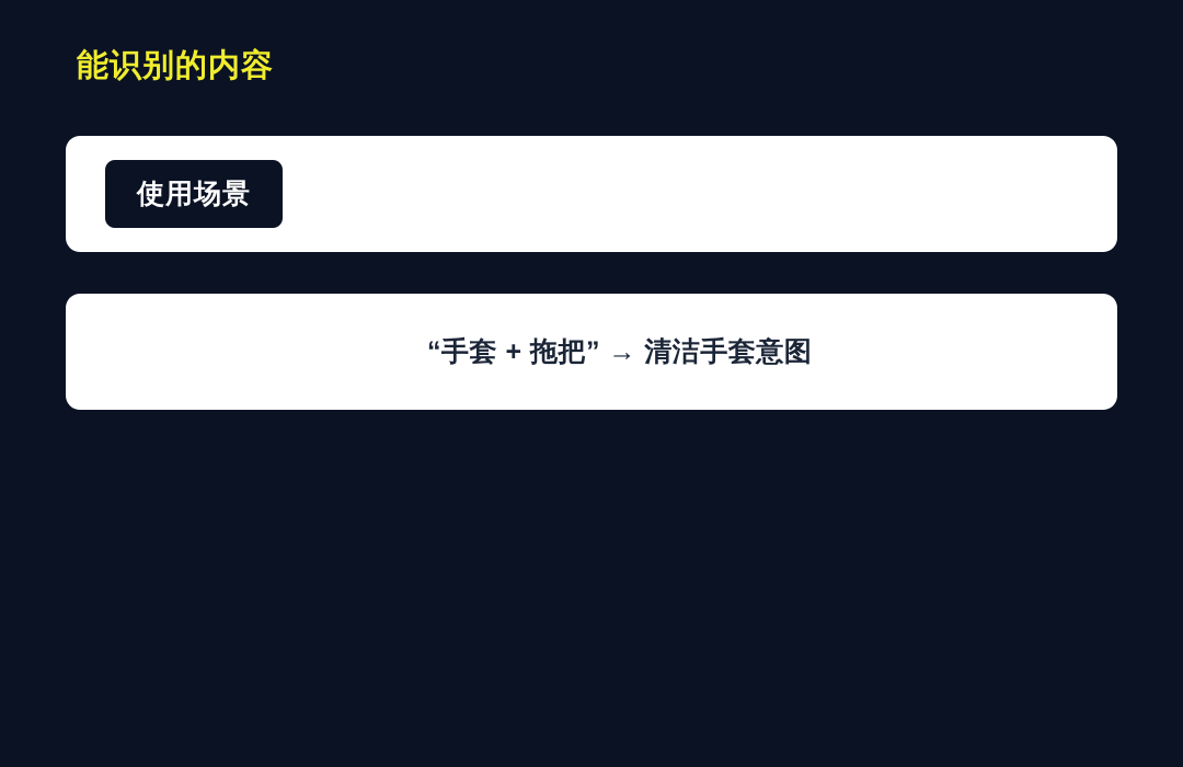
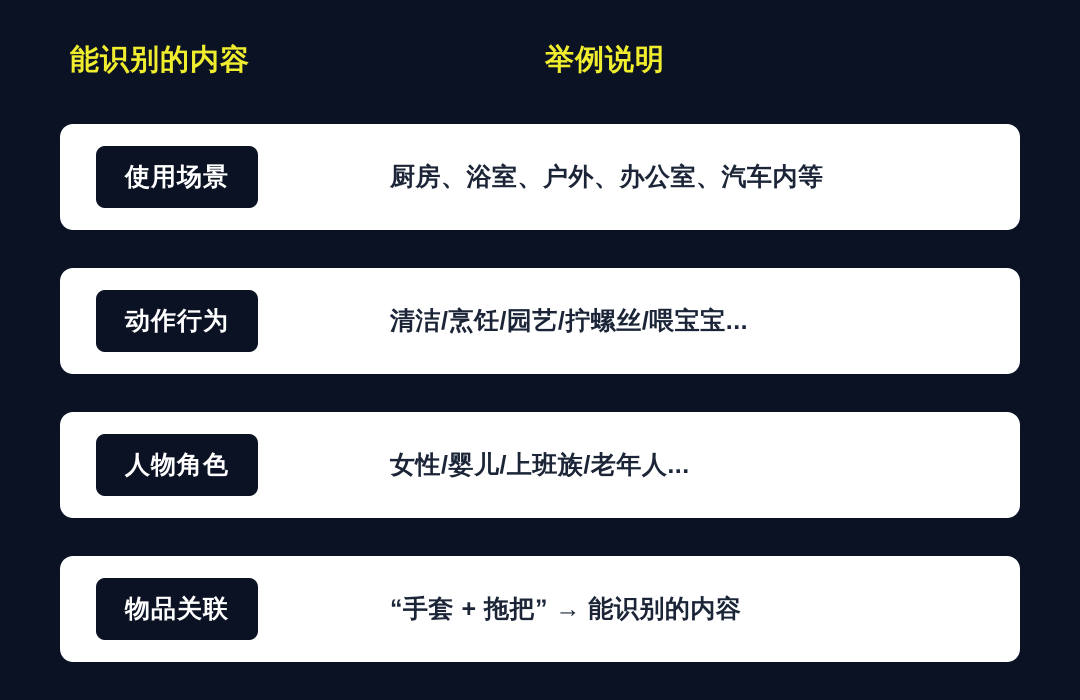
  能识别的内容
+ 举例说明
  使用场景
+ 厨房、浴室、户外、办公室、汽车内等
+ 动作行为
+ 清洁/烹饪/园艺/拧螺丝/喂宝宝...
+ 人物角色
+ 女性/婴儿/上班族/老年人...
+ 物品关联
- “手套 + 拖把” → 清洁手套意图
+ “手套 + 拖把” → 能识别的内容
